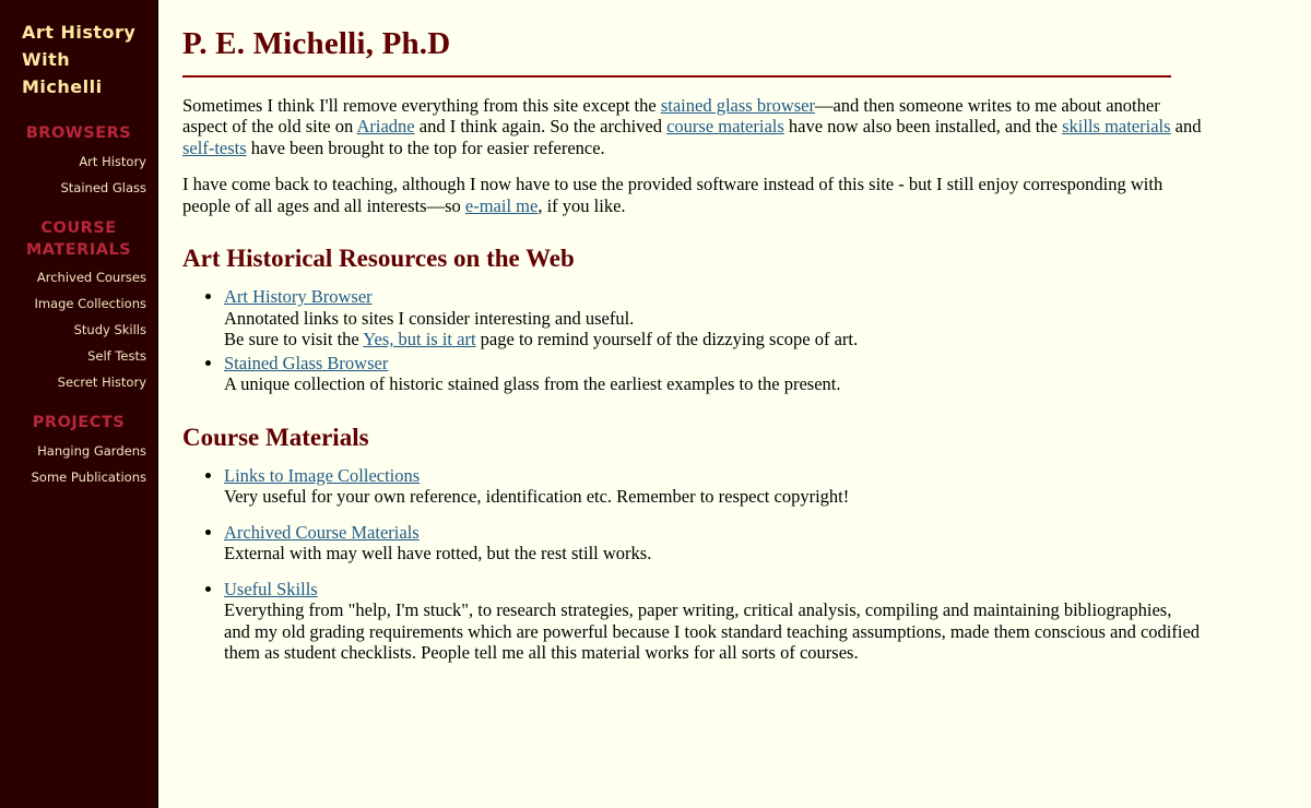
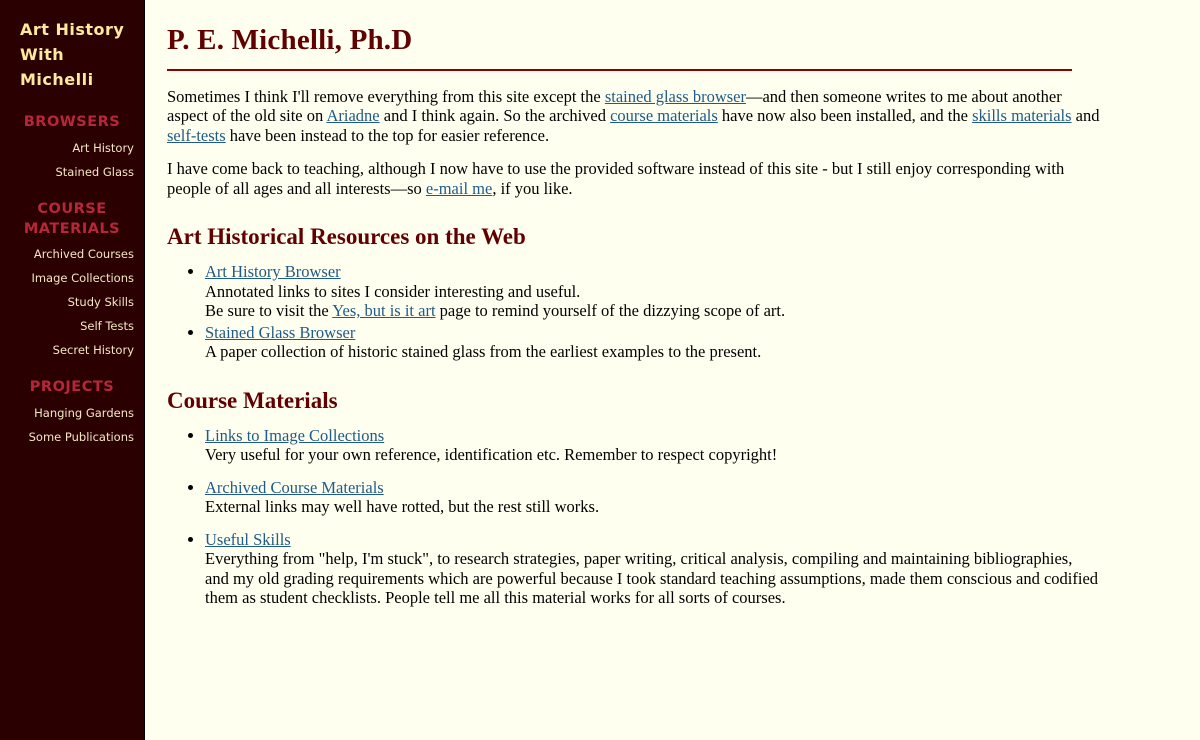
  Art History
  With
  Michelli
  BROWSERS
  Art History
  Stained Glass
  COURSE
  MATERIALS
  Archived Courses
  Image Collections
  Study Skills
  Self Tests
  Secret History
  PROJECTS
  Hanging Gardens
  Some Publications
  P. E. Michelli, Ph.D
- Sometimes I think I'll remove everything from this site except the stained glass browser—and then someone writes to me about another aspect of the old site on Ariadne and I think again. So the archived course materials have now also been installed, and the skills materials and self-tests have been brought to the top for easier reference.
+ Sometimes I think I'll remove everything from this site except the stained glass browser—and then someone writes to me about another aspect of the old site on Ariadne and I think again. So the archived course materials have now also been installed, and the skills materials and self-tests have been instead to the top for easier reference.
  I have come back to teaching, although I now have to use the provided software instead of this site - but I still enjoy corresponding with people of all ages and all interests—so e-mail me, if you like.
  Art Historical Resources on the Web
  Art History Browser
  Annotated links to sites I consider interesting and useful.
  Be sure to visit the Yes, but is it art page to remind yourself of the dizzying scope of art.
  Stained Glass Browser
- A unique collection of historic stained glass from the earliest examples to the present.
+ A paper collection of historic stained glass from the earliest examples to the present.
  Course Materials
  Links to Image Collections
  Very useful for your own reference, identification etc. Remember to respect copyright!
  Archived Course Materials
- External with may well have rotted, but the rest still works.
+ External links may well have rotted, but the rest still works.
  Useful Skills
  Everything from "help, I'm stuck", to research strategies, paper writing, critical analysis, compiling and maintaining bibliographies, and my old grading requirements which are powerful because I took standard teaching assumptions, made them conscious and codified them as student checklists. People tell me all this material works for all sorts of courses.
